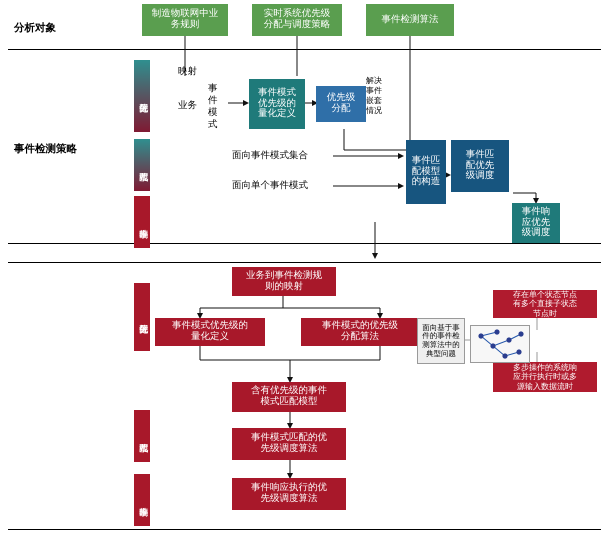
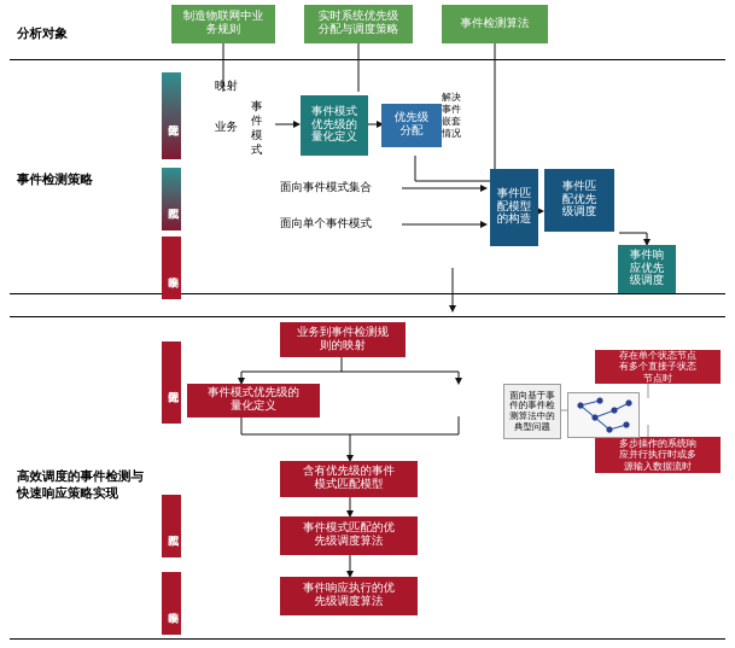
  分析对象
  事件检测策略
+ 高效调度的事件检测与
+ 快速响应策略实现
  制造物联网中业
  务规则
  实时系统优先级
  分配与调度策略
  事件检测算法
  映射
  业务
  事件
  模式
  解决
  事件
  嵌套
  情况
  面向事件模式集合
  面向单个事件模式
  事件模式
  优先级的
  量化定义
  优先级
  分配
  事件匹
  配模型
  的构造
  事件匹
  配优先
  级调度
  事件响
  应优先
  级调度
  业务到事件检测规
  则的映射
  事件模式优先级的
  量化定义
- 事件模式的优先级
- 分配算法
  含有优先级的事件
  模式匹配模型
  事件模式匹配的优
  先级调度算法
  事件响应执行的优
  先级调度算法
  面向基于事
  件的事件检
  测算法中的
  典型问题
  存在单个状态节点
  有多个直接子状态
  节点时
  多步操作的系统响
  应并行执行时或多
  源输入数据流时
